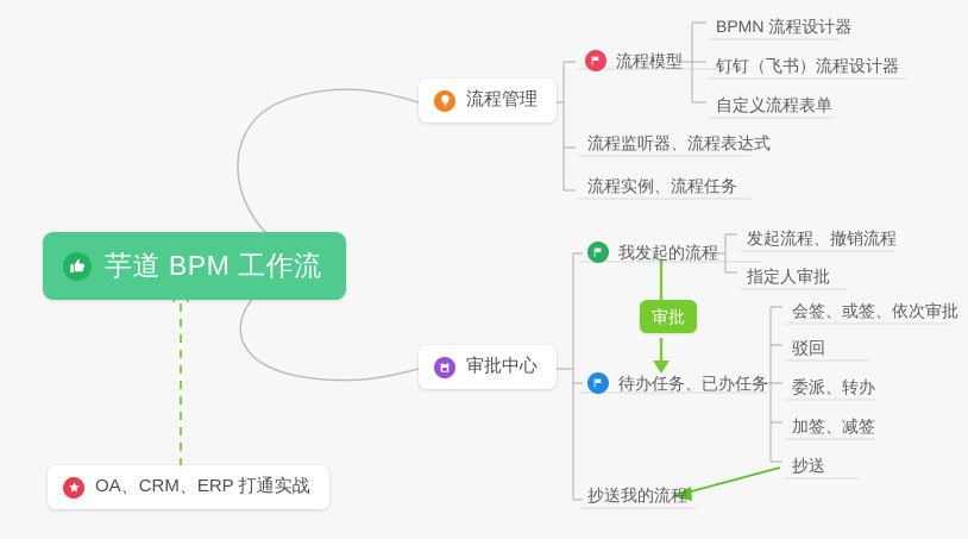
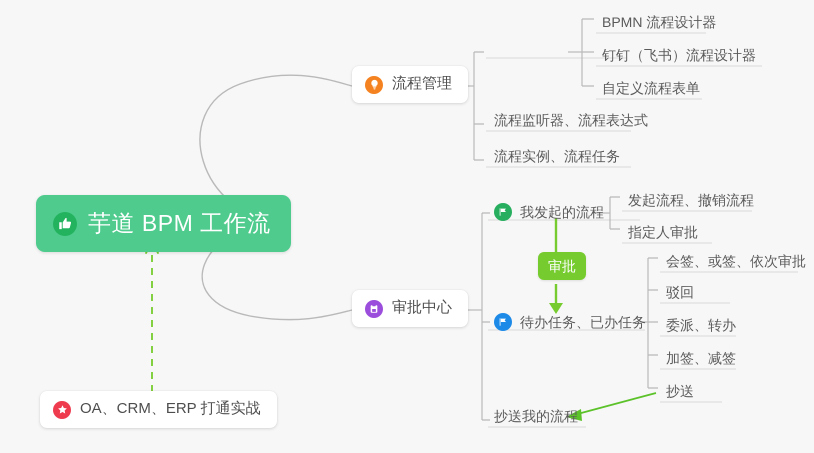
  芋道 BPM 工作流
  OA、CRM、ERP 打通实战
  流程管理
- 流程模型
  BPMN 流程设计器
  钉钉（飞书）流程设计器
  自定义流程表单
  流程监听器、流程表达式
  流程实例、流程任务
  审批中心
  我发起的流程
  发起流程、撤销流程
  指定人审批
  待办任务、已办任务
  会签、或签、依次审批
  驳回
  委派、转办
  加签、减签
  抄送
  抄送我的流程
  审批
